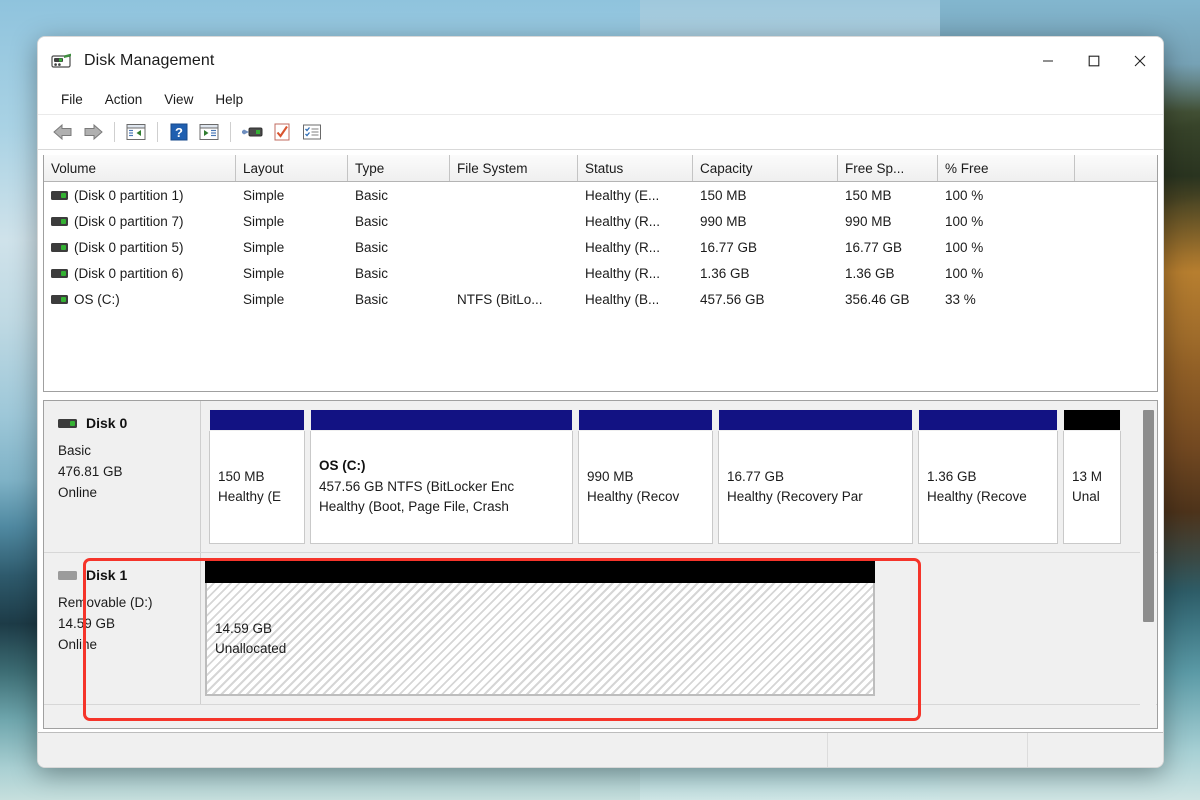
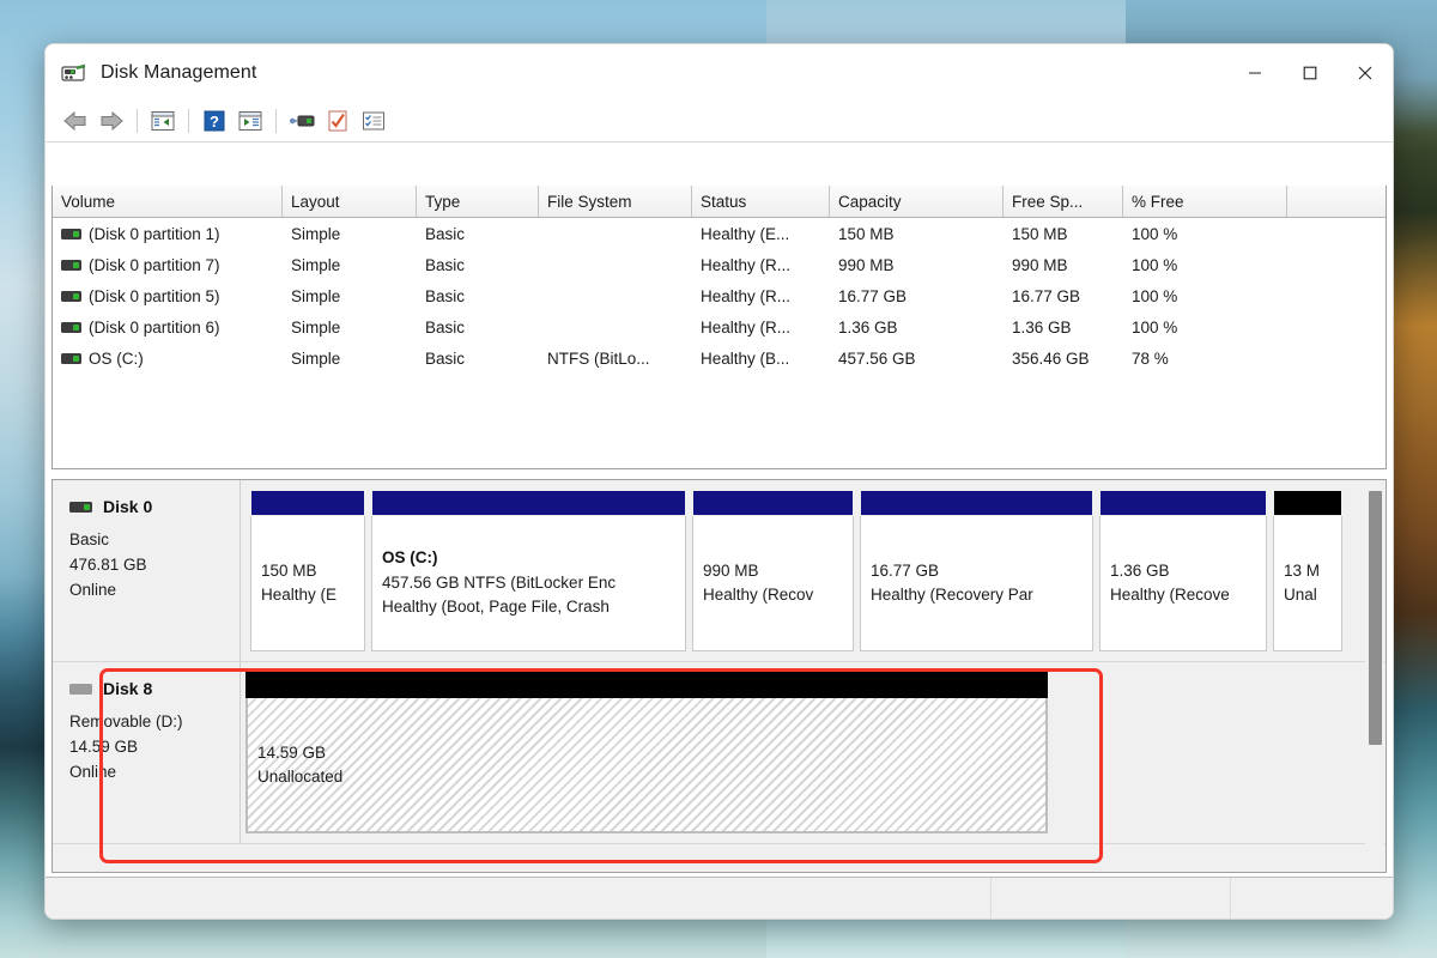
  Disk Management
- File
- Action
- View
- Help
  ?
  Volume
  Layout
  Type
  File System
  Status
  Capacity
  Free Sp...
  % Free
  (Disk 0 partition 1)
  Simple
  Basic
  Healthy (E...
  150 MB
  150 MB
  100 %
  (Disk 0 partition 7)
  Simple
  Basic
  Healthy (R...
  990 MB
  990 MB
  100 %
  (Disk 0 partition 5)
  Simple
  Basic
  Healthy (R...
  16.77 GB
  16.77 GB
  100 %
  (Disk 0 partition 6)
  Simple
  Basic
  Healthy (R...
  1.36 GB
  1.36 GB
  100 %
  OS (C:)
  Simple
  Basic
  NTFS (BitLo...
  Healthy (B...
  457.56 GB
  356.46 GB
- 33 %
+ 78 %
  Disk 0
  Basic
  476.81 GB
  Online
  150 MB
  Healthy (E
  OS (C:)
  457.56 GB NTFS (BitLocker Enc
  Healthy (Boot, Page File, Crash
  990 MB
  Healthy (Recov
  16.77 GB
  Healthy (Recovery Par
  1.36 GB
  Healthy (Recove
  13 M
  Unal
- Disk 1
+ Disk 8
  Removable (D:)
  14.59 GB
  Online
  14.59 GB
  Unallocated
